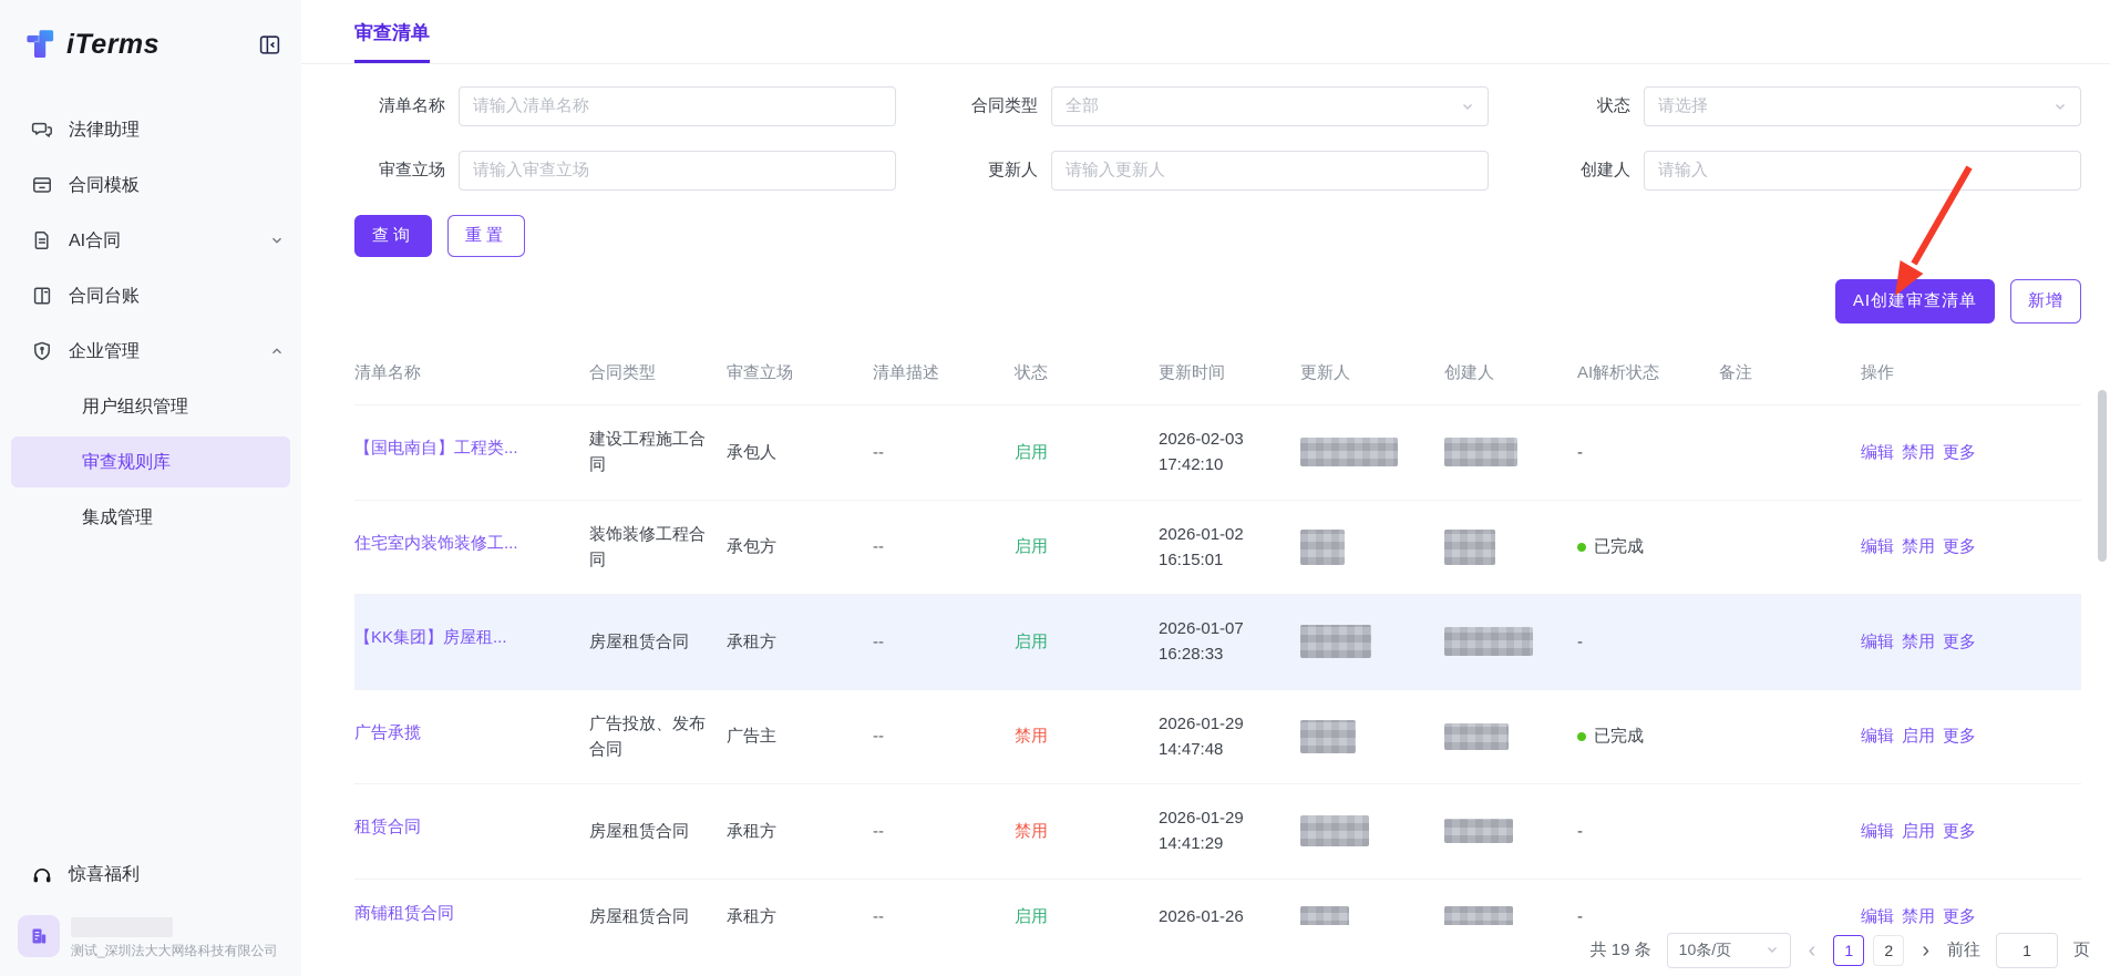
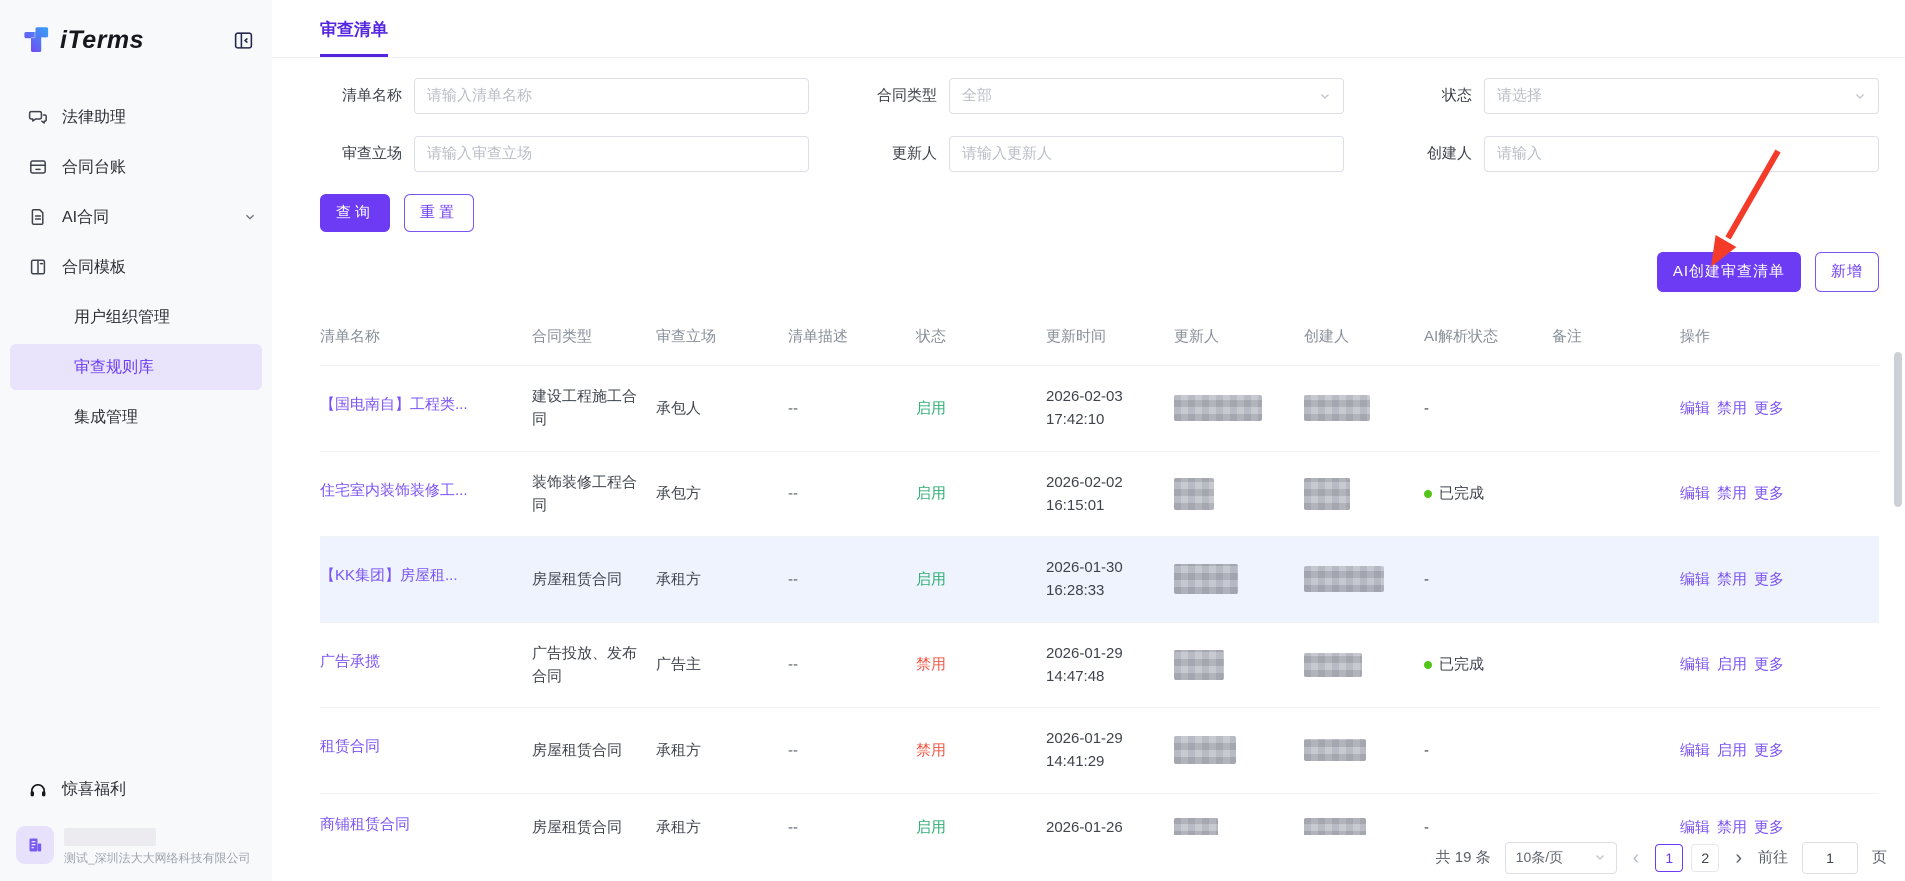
  iTerms
  法律助理
- 合同模板
+ 合同台账
  AI合同
- 合同台账
+ 合同模板
- 企业管理
  用户组织管理
  审查规则库
  集成管理
  惊喜福利
  测试_深圳法大大网络科技有限公司
  审查清单
  清单名称
  请输入清单名称
  合同类型
  全部
  状态
  请选择
  审查立场
  请输入审查立场
  更新人
  请输入更新人
  创建人
  请输入
  查询
  重置
  AI创建审查清单
  新增
  清单名称	合同类型	审查立场	清单描述	状态	更新时间	更新人	创建人	AI解析状态	备注	操作
  【国电南自】工程类...	建设工程施工合同	承包人	--	启用	2026-02-0317:42:10			-		编辑 禁用 更多
- 住宅室内装饰装修工...	装饰装修工程合同	承包方	--	启用	2026-01-0216:15:01			已完成		编辑 禁用 更多
+ 住宅室内装饰装修工...	装饰装修工程合同	承包方	--	启用	2026-02-0216:15:01			已完成		编辑 禁用 更多
- 【KK集团】房屋租...	房屋租赁合同	承租方	--	启用	2026-01-0716:28:33			-		编辑 禁用 更多
+ 【KK集团】房屋租...	房屋租赁合同	承租方	--	启用	2026-01-3016:28:33			-		编辑 禁用 更多
  广告承揽	广告投放、发布合同	广告主	--	禁用	2026-01-2914:47:48			已完成		编辑 启用 更多
  租赁合同	房屋租赁合同	承租方	--	禁用	2026-01-2914:41:29			-		编辑 启用 更多
  商铺租赁合同	房屋租赁合同	承租方	--	启用	2026-01-26			-		编辑 禁用 更多
  共 19 条
  10条/页
  ‹
  1
  2
  ›
  前往
  1
  页
